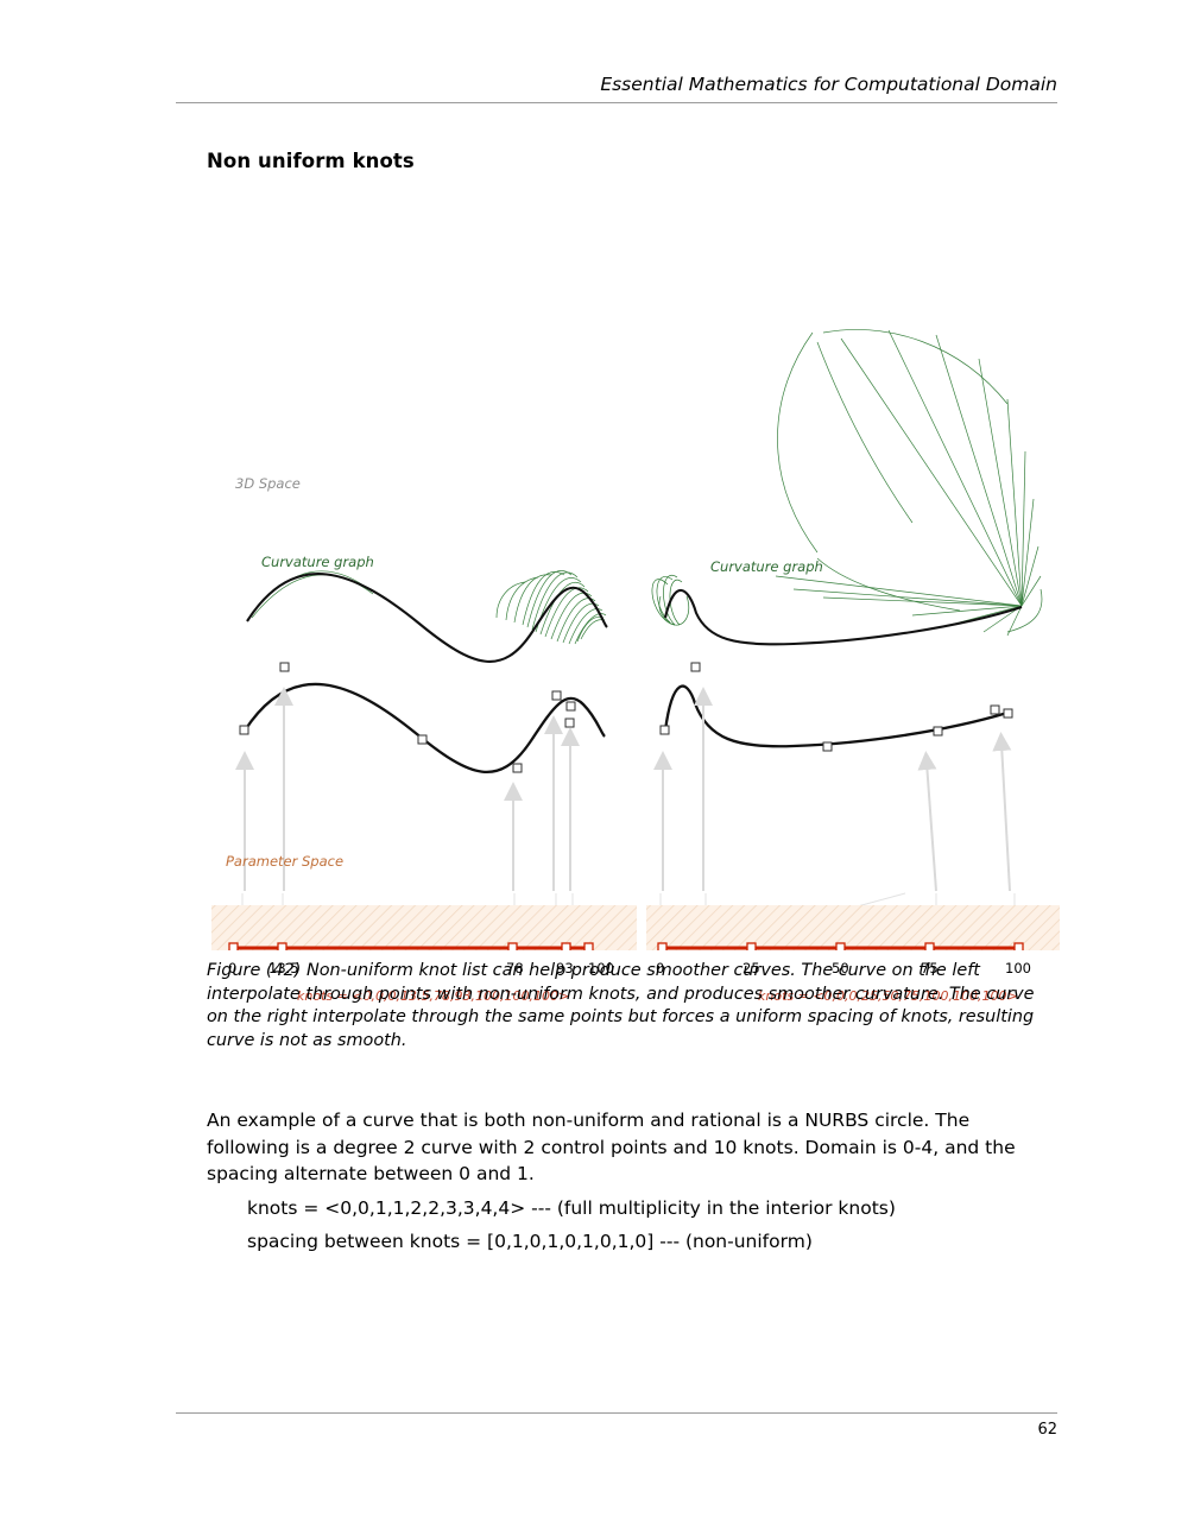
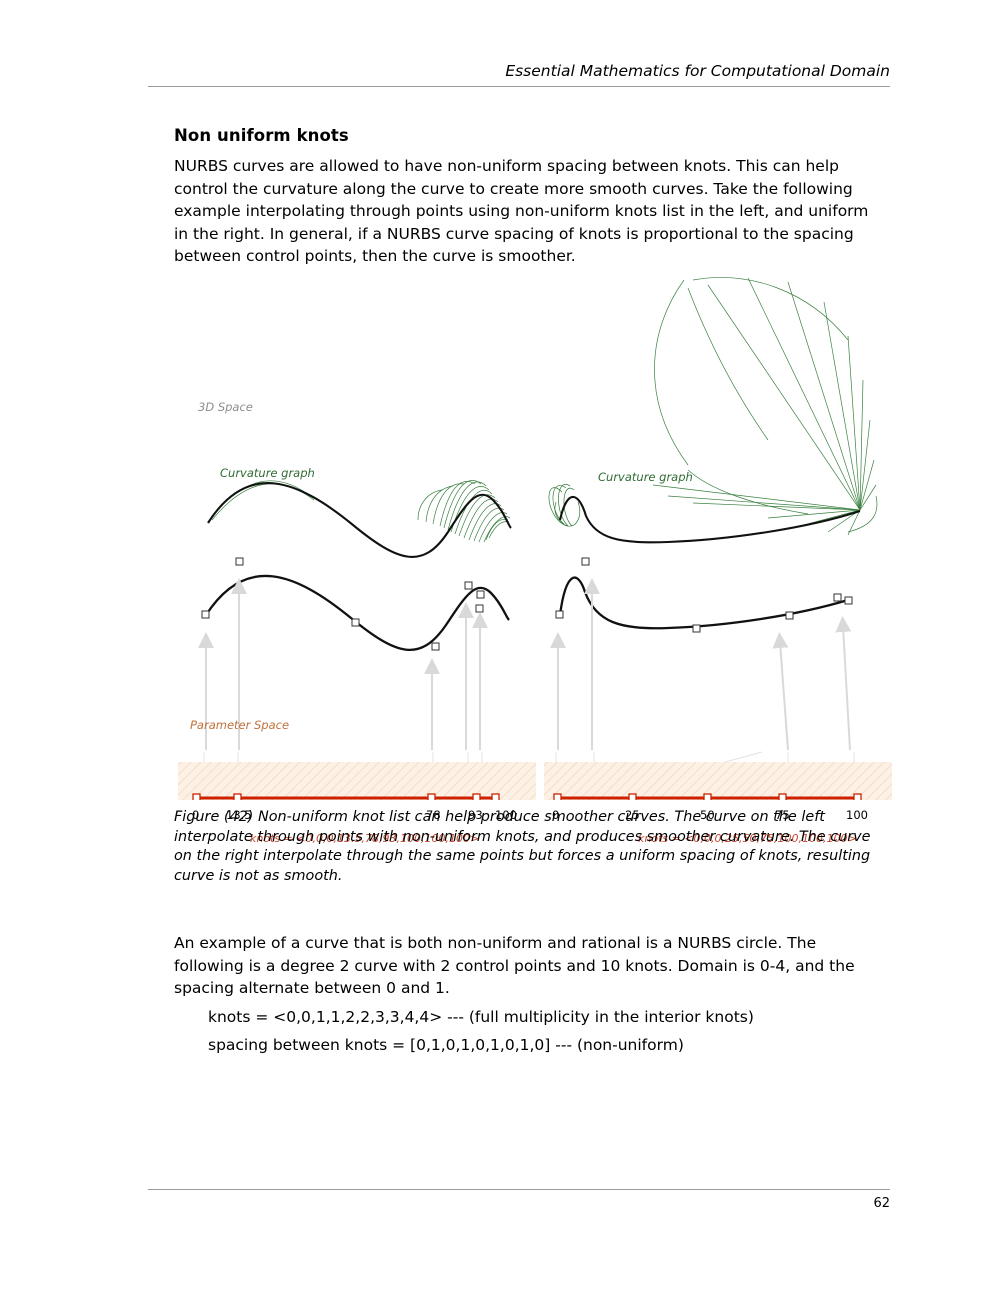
  Essential Mathematics for Computational Domain
  Non uniform knots
+ NURBS curves are allowed to have non-uniform spacing between knots. This can help control the curvature along the curve to create more smooth curves. Take the following example interpolating through points using non-uniform knots list in the left, and uniform in the right. In general, if a NURBS curve spacing of knots is proportional to the spacing between control points, then the curve is smoother.
  3D Space
  Curvature graph
  Curvature graph
  Parameter Space
  0
  13.5
  78
  93
  100
  knots = <0,0,0,13.5,78,93,100,100,100>
  0
  25
  50
  75
  100
  knots = <0,0,0,25,50,75,100,100,100>
  Figure (42) Non-uniform knot list can help produce smoother curves. The curve on the left interpolate through points with non-uniform knots, and produces smoother curvature. The curve on the right interpolate through the same points but forces a uniform spacing of knots, resulting curve is not as smooth.
  An example of a curve that is both non-uniform and rational is a NURBS circle. The following is a degree 2 curve with 2 control points and 10 knots. Domain is 0-4, and the spacing alternate between 0 and 1.
  knots = <0,0,1,1,2,2,3,3,4,4> --- (full multiplicity in the interior knots)
  spacing between knots = [0,1,0,1,0,1,0,1,0] --- (non-uniform)
  62
